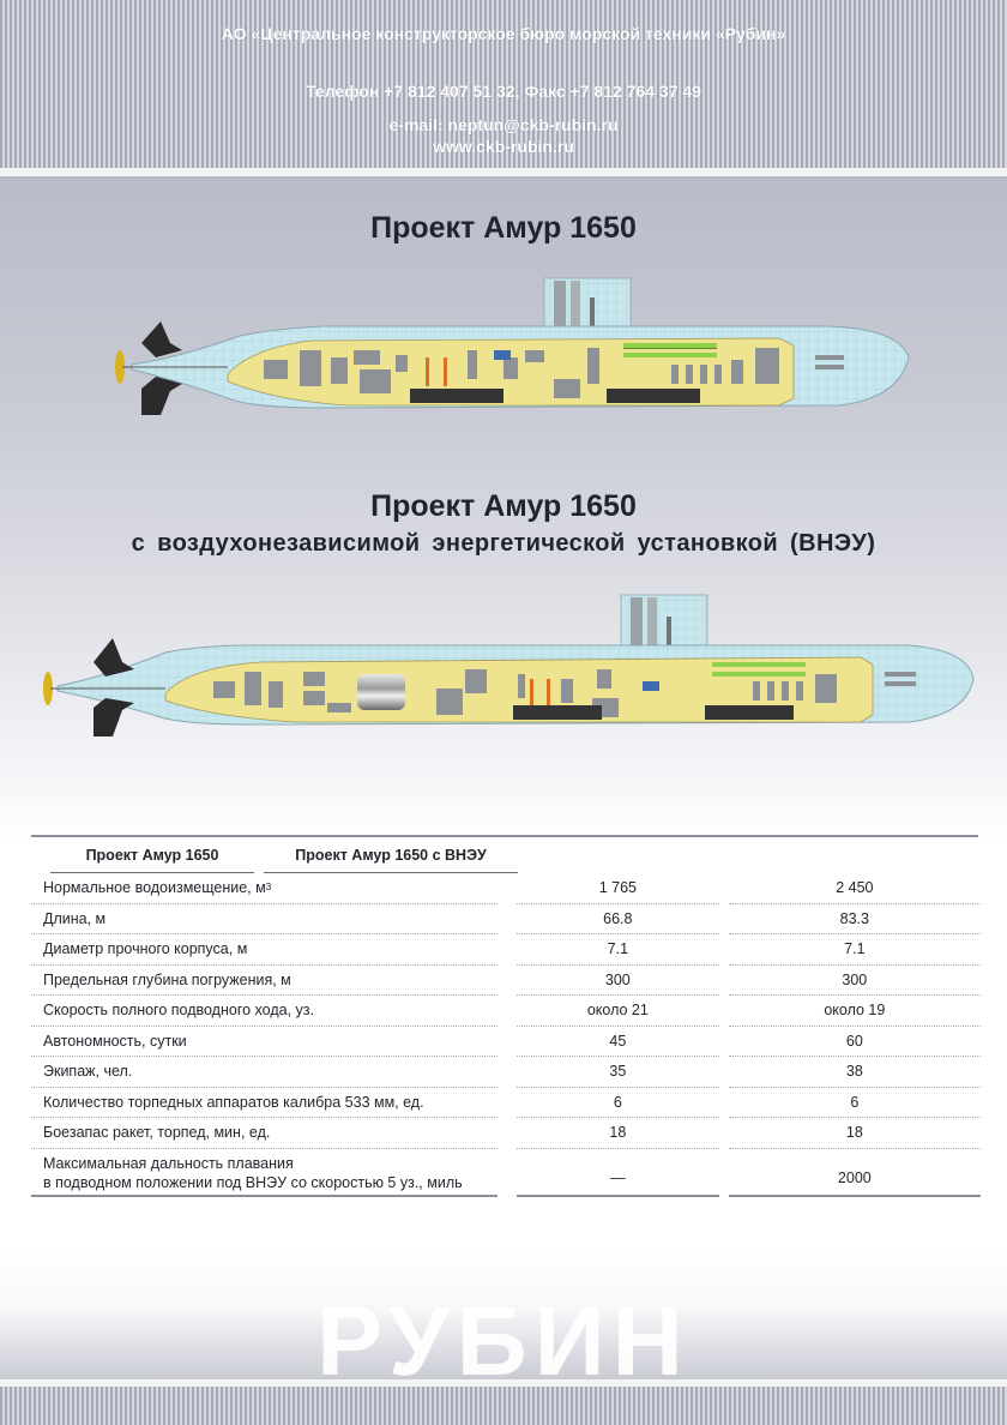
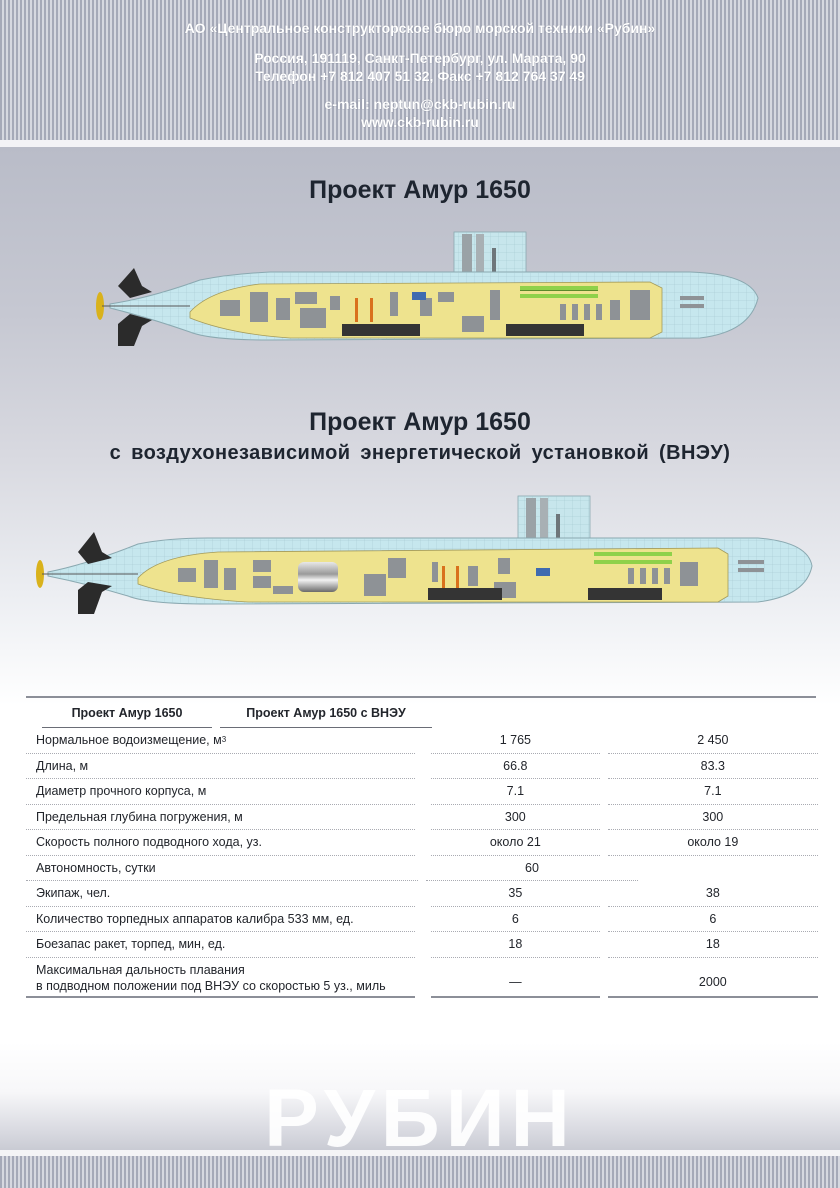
  АО «Центральное конструкторское бюро морской техники «Рубин»
+ Россия, 191119, Санкт-Петербург, ул. Марата, 90
  Телефон +7 812 407 51 32, Факс +7 812 764 37 49
  e-mail: neptun@ckb-rubin.ru
  www.ckb-rubin.ru
  Проект Амур 1650
  Проект Амур 1650
  с воздухонезависимой энергетической установкой (ВНЭУ)
  Проект Амур 1650
  Проект Амур 1650 с ВНЭУ
  Нормальное водоизмещение, м3
  1 765
  2 450
  Длина, м
  66.8
  83.3
  Диаметр прочного корпуса, м
  7.1
  7.1
  Предельная глубина погружения, м
  300
  300
  Скорость полного подводного хода, уз.
  около 21
  около 19
  Автономность, сутки
- 45
  60
  Экипаж, чел.
  35
  38
  Количество торпедных аппаратов калибра 533 мм, ед.
  6
  6
  Боезапас ракет, торпед, мин, ед.
  18
  18
  Максимальная дальность плавания
  в подводном положении под ВНЭУ со скоростью 5 уз., миль
  —
  2000
  РУБИН
